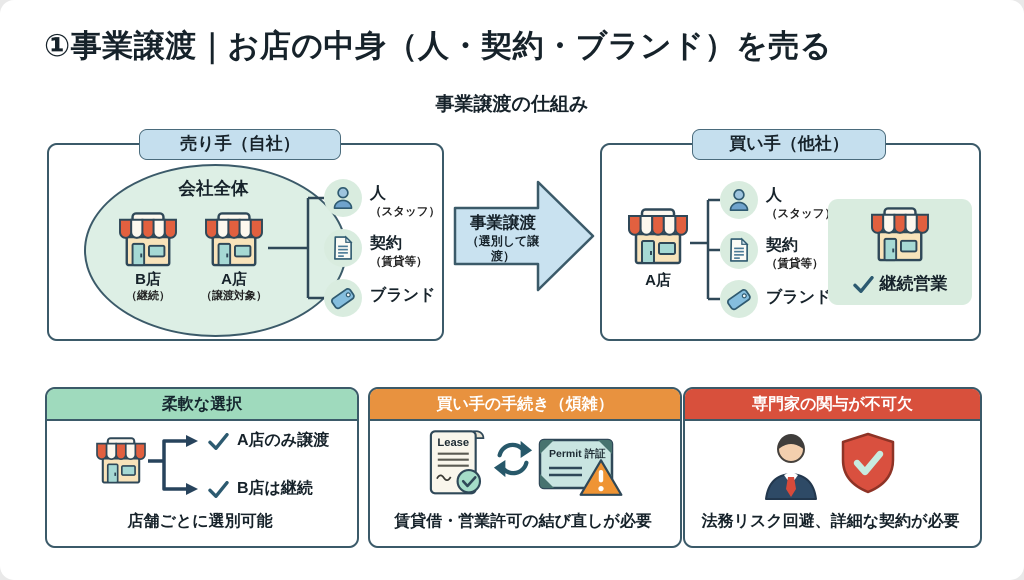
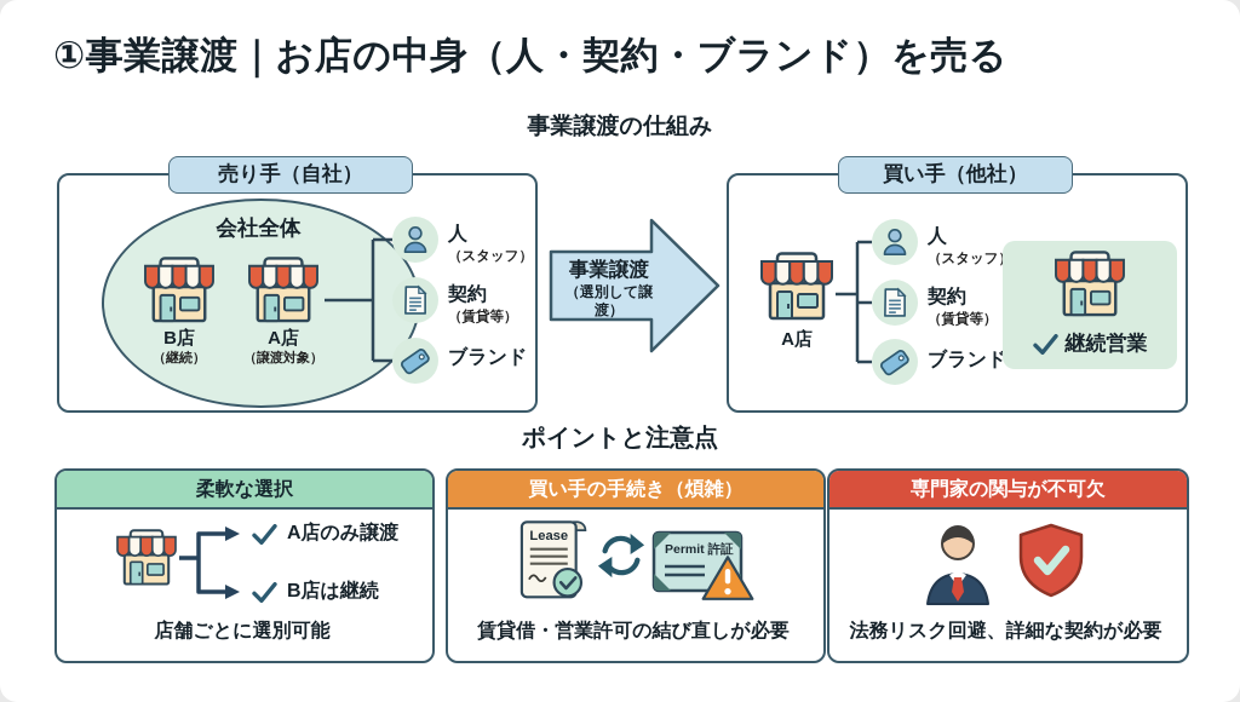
  ①事業譲渡｜お店の中身（人・契約・ブランド）を売る
  事業譲渡の仕組み
  売り手（自社）
  会社全体
  B店
  （継続）
  A店
  （譲渡対象）
  人
  （スタッフ）
  契約
  （賃貸等）
  ブランド
  事業譲渡
  （選別して譲渡）
  買い手（他社）
  A店
  人
  （スタッフ
  契約
  （賃貸等）
  ブランド
  継続営業
+ ポイントと注意点
  柔軟な選択
  A店のみ譲渡
  B店は継続
  店舗ごとに選別可能
  買い手の手続き（煩雑）
  Lease
  Permit 許証
  賃貸借・営業許可の結び直しが必要
  専門家の関与が不可欠
  法務リスク回避、詳細な契約が必要
